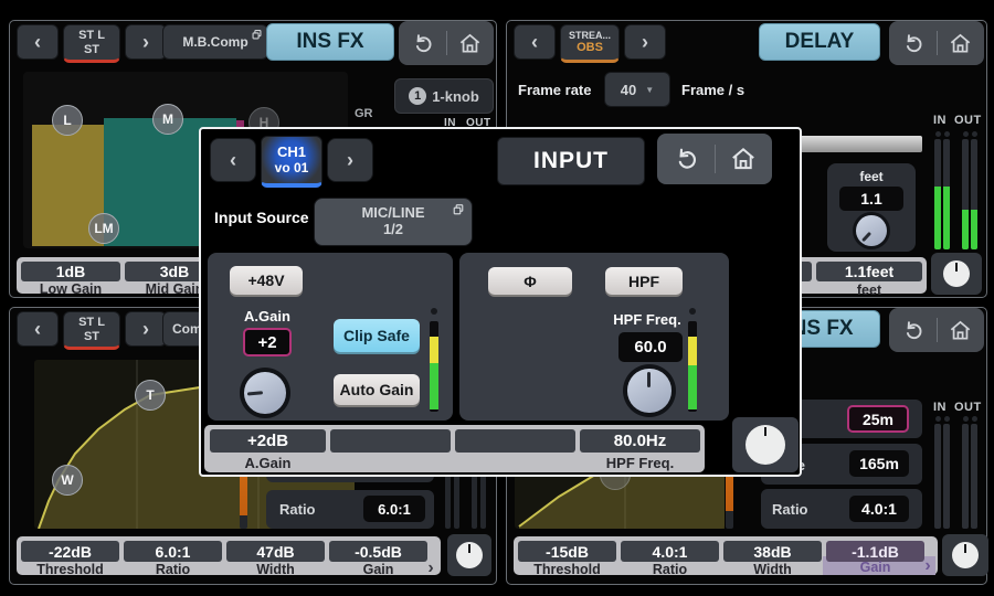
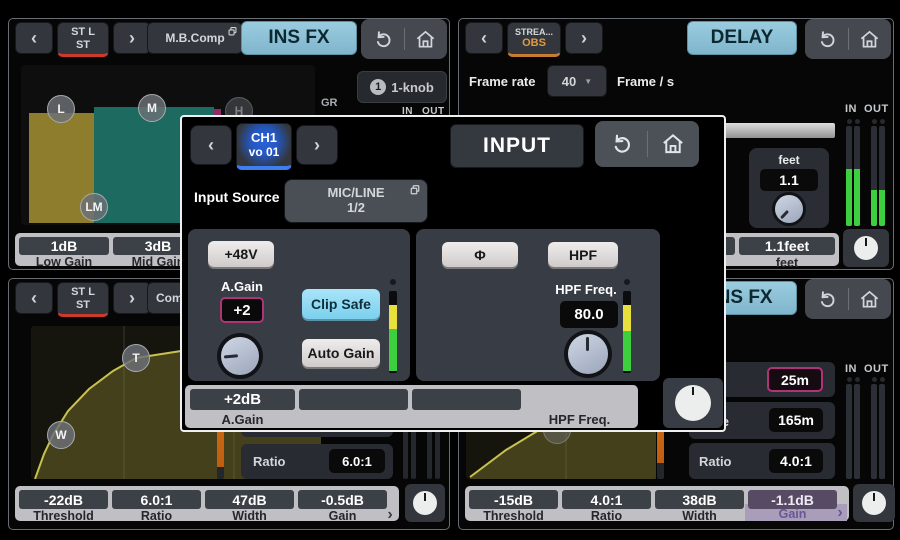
  ‹
  ST L
  ST
  ›
  M.B.Comp
  INS FX
  L
  M
  H
  LM
  GR
  1
  1-knob
  IN
  OUT
  1dB
  3dB
  Low Gain
  Mid Gai
  ‹
  STREA...
  OBS
  ›
  DELAY
  Frame rate
  40
  ▼
  Frame / s
  feet
  1.1
  IN
  OUT
  1.1feet
  feet
  ‹
  ST L
  ST
  ›
  Com
  T
  W
  Ratio
  6.0:1
  -22dB
  6.0:1
  47dB
  -0.5dB
  Threshold
  Ratio
  Width
  Gain
  ›
  25m
  165m
  Ratio
  4.0:1
  IN
  OUT
  -15dB
  4.0:1
  38dB
  -1.1dB
  Threshold
  Ratio
  Width
  Gain
  ›
  ‹
  CH1
  vo 01
  ›
  INPUT
  Input Source
  MIC/LINE
  1/2
  +48V
  A.Gain
  +2
  Clip Safe
  Auto Gain
  Φ
  HPF
  HPF Freq.
- 60.0
+ 80.0
  +2dB
- 80.0Hz
  A.Gain
  HPF Freq.
